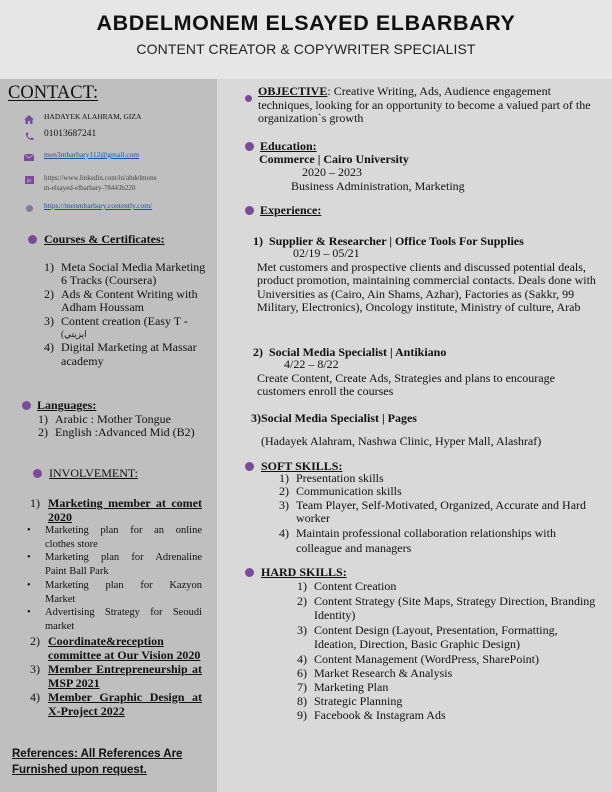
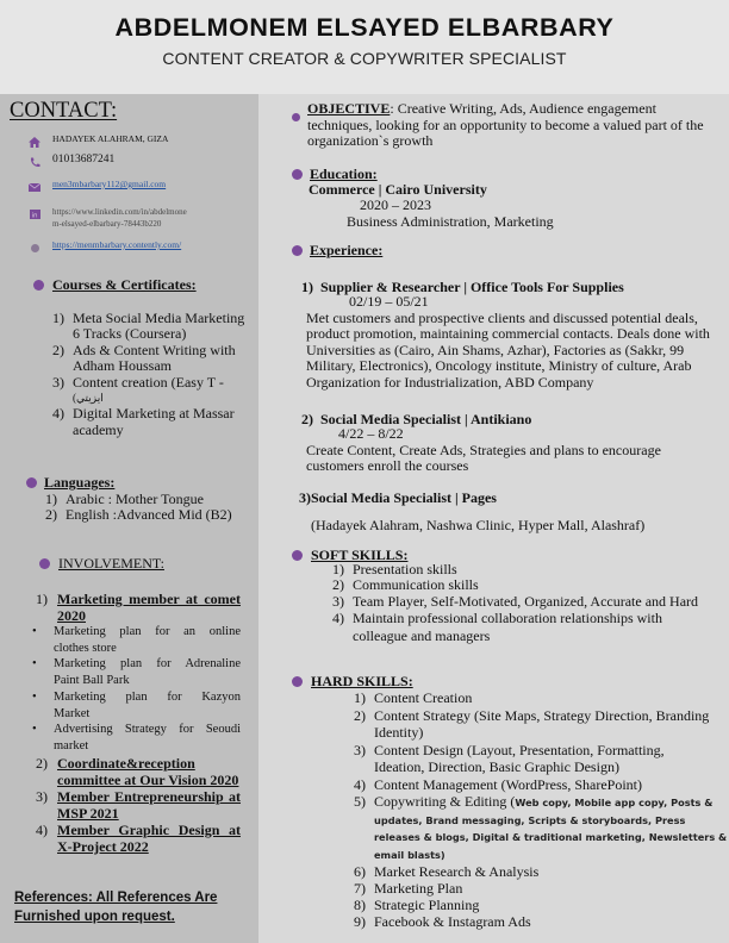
  ABDELMONEM ELSAYED ELBARBARY
  CONTENT CREATOR & COPYWRITER SPECIALIST
  CONTACT:
  HADAYEK ALAHRAM, GIZA
  01013687241
  men3mbarbary112@gmail.com
  https://www.linkedin.com/in/abdelmone
  m-elsayed-elbarbary-78443b220
  https://menmbarbary.contently.com/
  Courses & Certificates:
  1)
  Meta Social Media Marketing
  6 Tracks (Coursera)
  2)
  Ads & Content Writing with
  Adham Houssam
  3)
  Content creation (Easy T -
  (ايزيتي
  4)
  Digital Marketing at Massar
  academy
  Languages:
  1)
  Arabic : Mother Tongue
  2)
  English :Advanced Mid (B2)
  INVOLVEMENT:
  1)
  Marketing member at comet
  2020
  •
  Marketing plan for an online
  clothes store
  •
  Marketing plan for Adrenaline
  Paint Ball Park
  •
  Marketing plan for Kazyon
  Market
  •
  Advertising Strategy for Seoudi
  market
  2)
  Coordinate&reception
  committee at Our Vision 2020
  3)
  Member Entrepreneurship at
  MSP 2021
  4)
  Member Graphic Design at
  X-Project 2022
  References: All References Are
  Furnished upon request.
  OBJECTIVE: Creative Writing, Ads, Audience engagement
  techniques, looking for an opportunity to become a valued part of the
  organization`s growth
  Education:
  Commerce | Cairo University
  2020 – 2023
  Business Administration, Marketing
  Experience:
  1) Supplier & Researcher | Office Tools For Supplies
  02/19 – 05/21
  Met customers and prospective clients and discussed potential deals,
  product promotion, maintaining commercial contacts. Deals done with
  Universities as (Cairo, Ain Shams, Azhar), Factories as (Sakkr, 99
  Military, Electronics), Oncology institute, Ministry of culture, Arab
+ Organization for Industrialization, ABD Company
  2) Social Media Specialist | Antikiano
  4/22 – 8/22
  Create Content, Create Ads, Strategies and plans to encourage
  customers enroll the courses
  3)Social Media Specialist | Pages
  (Hadayek Alahram, Nashwa Clinic, Hyper Mall, Alashraf)
  SOFT SKILLS:
  1)
  Presentation skills
  2)
  Communication skills
  3)
  Team Player, Self-Motivated, Organized, Accurate and Hard
- worker
  4)
  Maintain professional collaboration relationships with
  colleague and managers
  HARD SKILLS:
  1)
  Content Creation
  2)
  Content Strategy (Site Maps, Strategy Direction, Branding
  Identity)
  3)
  Content Design (Layout, Presentation, Formatting,
  Ideation, Direction, Basic Graphic Design)
  4)
  Content Management (WordPress, SharePoint)
+ 5)
+ Copywriting & Editing (Web copy, Mobile app copy, Posts &
+ updates, Brand messaging, Scripts & storyboards, Press
+ releases & blogs, Digital & traditional marketing, Newsletters &
+ email blasts)
  6)
  Market Research & Analysis
  7)
  Marketing Plan
  8)
  Strategic Planning
  9)
  Facebook & Instagram Ads
